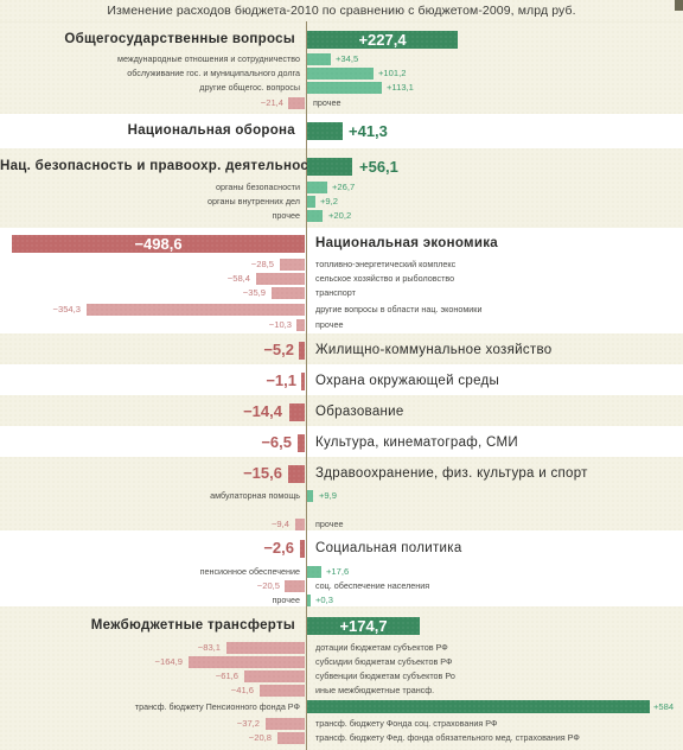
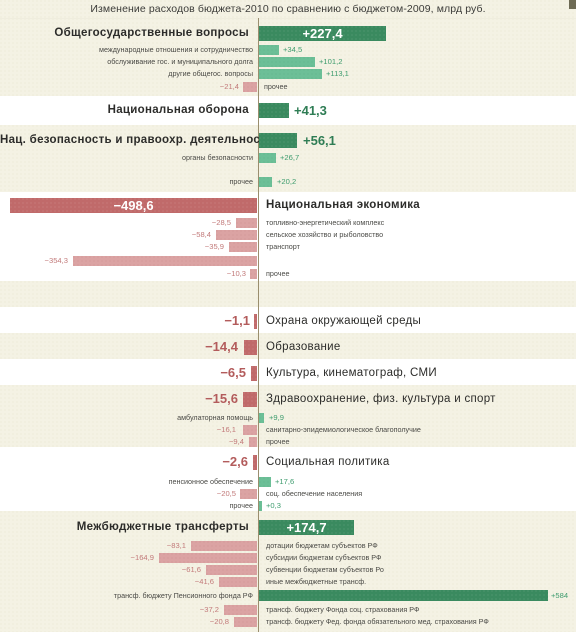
  Изменение расходов бюджета-2010 по сравнению с бюджетом-2009, млрд руб.
  Общегосударственные вопросы
  +227,4
  международные отношения и сотрудничество
  +34,5
  обслуживание гос. и муниципального долга
  +101,2
  другие общегос. вопросы
  +113,1
  −21,4
  прочее
  Национальная оборона
  +41,3
  Нац. безопасность и правоохр. деятельнос
  +56,1
  органы безопасности
  +26,7
- органы внутренних дел
- +9,2
  прочее
  +20,2
  −498,6
  Национальная экономика
  −28,5
  топливно-энергетический комплекс
  −58,4
  сельское хозяйство и рыболовство
  −35,9
  транспорт
  −354,3
- другие вопросы в области нац. экономики
  −10,3
  прочее
- −5,2
- Жилищно-коммунальное хозяйство
  −1,1
  Охрана окружающей среды
  −14,4
  Образование
  −6,5
  Культура, кинематограф, СМИ
  −15,6
  Здравоохранение, физ. культура и спорт
  амбулаторная помощь
  +9,9
+ −16,1
+ санитарно-эпидемиологическое благополучие
  −9,4
  прочее
  −2,6
  Социальная политика
  пенсионное обеспечение
  +17,6
  −20,5
  соц. обеспечение населения
  прочее
  +0,3
  Межбюджетные трансферты
  +174,7
  −83,1
  дотации бюджетам субъектов РФ
  −164,9
  субсидии бюджетам субъектов РФ
  −61,6
  субвенции бюджетам субъектов Ро
  −41,6
  иные межбюджетные трансф.
  трансф. бюджету Пенсионного фонда РФ
  +584
  −37,2
  трансф. бюджету Фонда соц. страхования РФ
  −20,8
  трансф. бюджету Фед. фонда обязательного мед. страхования РФ
